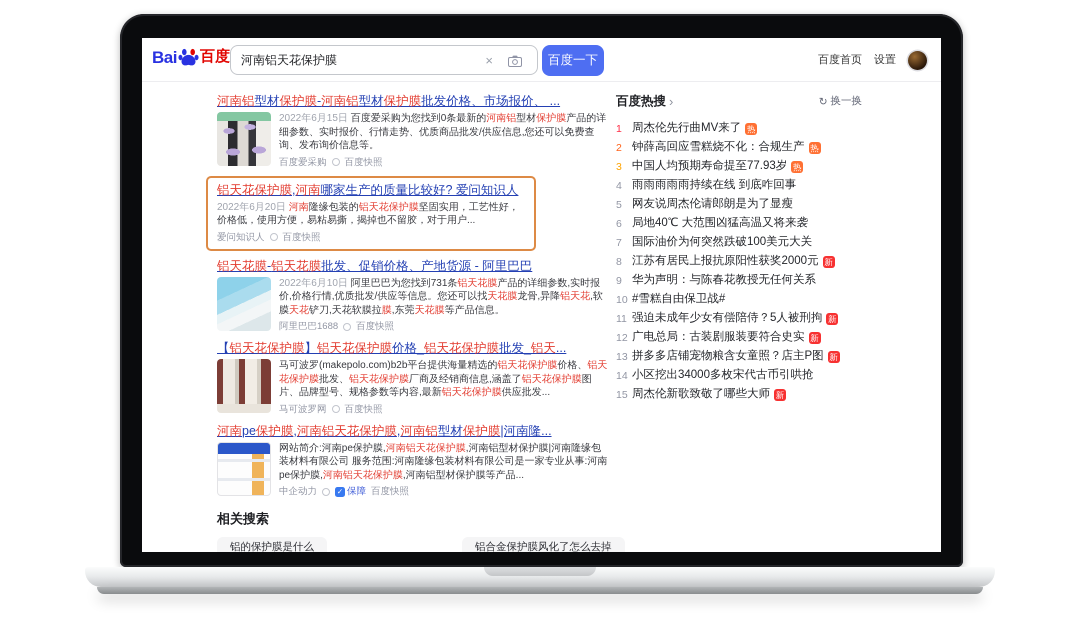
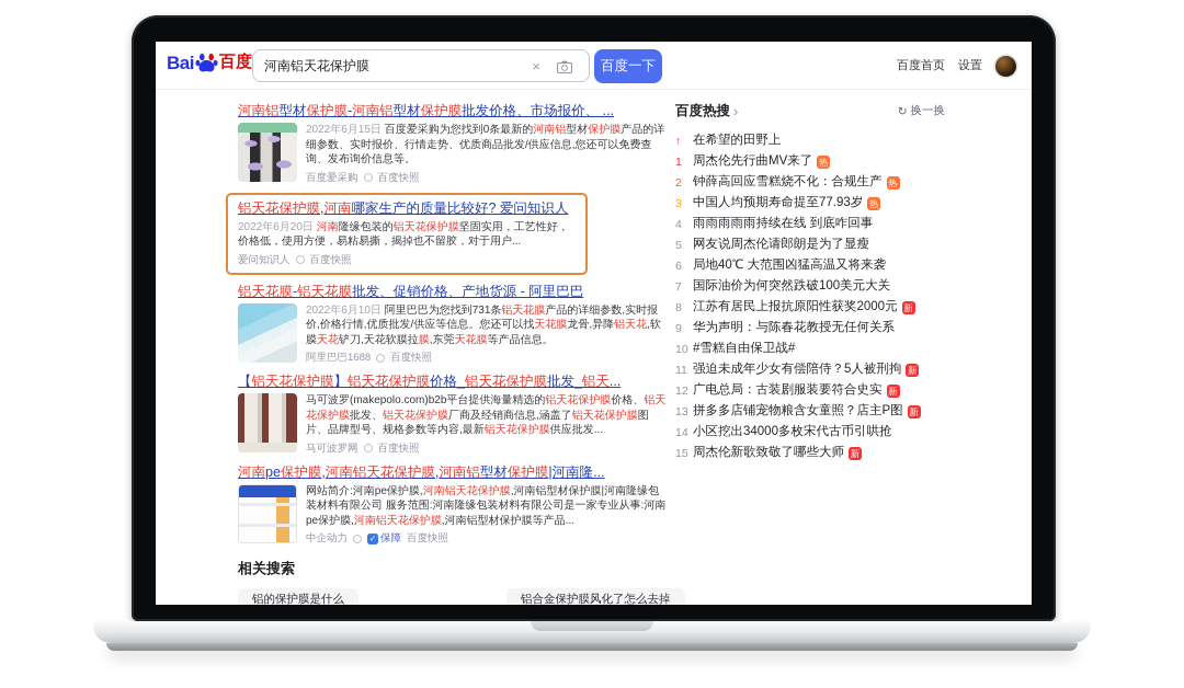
  Bai
  百度
  河南铝天花保护膜
  ×
  百度一下
  百度首页
  设置
  河南铝型材保护膜-河南铝型材保护膜批发价格、市场报价、 ...
  2022年6月15日 百度爱采购为您找到0条最新的河南铝型材保护膜产品的详细参数、实时报价、行情走势、优质商品批发/供应信息,您还可以免费查询、发布询价信息等。
  百度爱采购
  百度快照
  铝天花保护膜,河南哪家生产的质量比较好? 爱问知识人
  2022年6月20日 河南隆缘包装的铝天花保护膜坚固实用，工艺性好，价格低，使用方便，易粘易撕，揭掉也不留胶，对于用户...
  爱问知识人
  百度快照
  铝天花膜-铝天花膜批发、促销价格、产地货源 - 阿里巴巴
  2022年6月10日 阿里巴巴为您找到731条铝天花膜产品的详细参数,实时报价,价格行情,优质批发/供应等信息。您还可以找天花膜龙骨,异降铝天花,软膜天花铲刀,天花软膜拉膜,东莞天花膜等产品信息。
  阿里巴巴1688
  百度快照
  【铝天花保护膜】铝天花保护膜价格_铝天花保护膜批发_铝天...
  马可波罗(makepolo.com)b2b平台提供海量精选的铝天花保护膜价格、铝天花保护膜批发、铝天花保护膜厂商及经销商信息,涵盖了铝天花保护膜图片、品牌型号、规格参数等内容,最新铝天花保护膜供应批发...
  马可波罗网
  百度快照
  河南pe保护膜,河南铝天花保护膜,河南铝型材保护膜|河南隆...
  网站简介:河南pe保护膜,河南铝天花保护膜,河南铝型材保护膜|河南隆缘包装材料有限公司 服务范围:河南隆缘包装材料有限公司是一家专业从事:河南pe保护膜,河南铝天花保护膜,河南铝型材保护膜等产品...
  中企动力
  ✓
  保障
  百度快照
  相关搜索
  铝的保护膜是什么
  铝合金保护膜风化了怎么去掉
  百度热搜
  ›
  ↻
  换一换
+ ↑
+ 在希望的田野上
  1
  周杰伦先行曲MV来了
  热
  2
  钟薛高回应雪糕烧不化：合规生产
  热
  3
  中国人均预期寿命提至77.93岁
  热
  4
  雨雨雨雨雨持续在线 到底咋回事
  5
  网友说周杰伦请郎朗是为了显瘦
  6
  局地40℃ 大范围凶猛高温又将来袭
  7
  国际油价为何突然跌破100美元大关
  8
  江苏有居民上报抗原阳性获奖2000元
  新
  9
  华为声明：与陈春花教授无任何关系
  10
  #雪糕自由保卫战#
  11
  强迫未成年少女有偿陪侍？5人被刑拘
  新
  12
  广电总局：古装剧服装要符合史实
  新
  13
  拼多多店铺宠物粮含女童照？店主P图
  新
  14
  小区挖出34000多枚宋代古币引哄抢
  15
  周杰伦新歌致敬了哪些大师
  新
